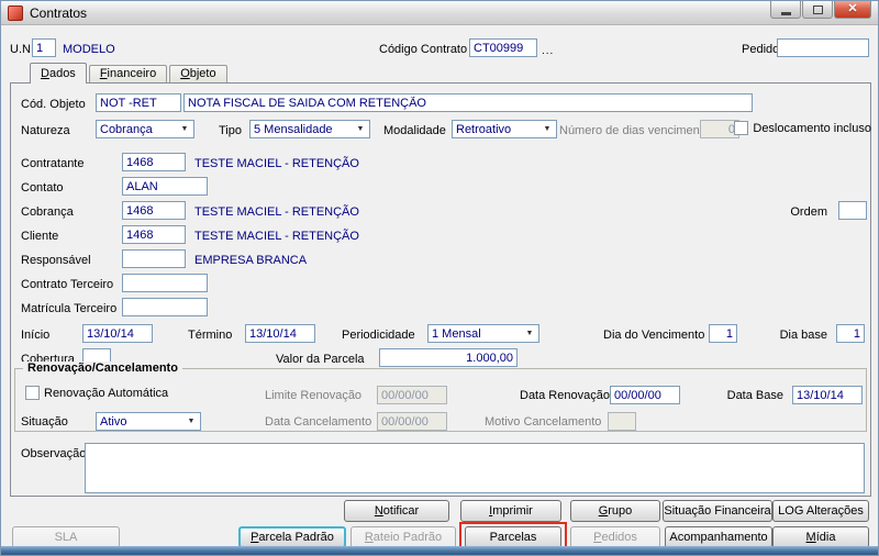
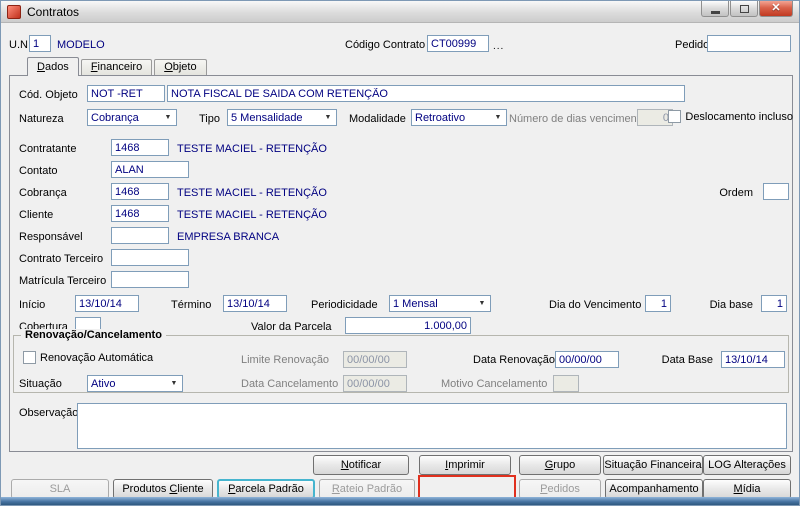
  Contratos
  ✕
  U.N
  1
  MODELO
  Código Contrato
  CT00999
  ...
  Pedid
  Dados
  Financeiro
  Objeto
  Cód. Objeto
  NOT -RET
  NOTA FISCAL DE SAIDA COM RETENÇÃO
  Natureza
  Cobrança
  Tipo
  5 Mensalidade
  Modalidade
  Retroativo
  Número de dias vencimen
  0
  Deslocamento incluso
  Contratante
  1468
  TESTE MACIEL - RETENÇÃO
  Contato
  ALAN
  Cobrança
  1468
  TESTE MACIEL - RETENÇÃO
  Ordem
  Cliente
  1468
  TESTE MACIEL - RETENÇÃO
  Responsável
  EMPRESA BRANCA
  Contrato Terceiro
  Matrícula Terceiro
  Início
  13/10/14
  Término
  13/10/14
  Periodicidade
  1 Mensal
  Dia do Vencimento
  1
  Dia base
  1
  Cobertura
  Valor da Parcela
  1.000,00
  Renovação/Cancelamento
  Renovação Automática
  Limite Renovação
  00/00/00
  Data Renovação
  00/00/00
  Data Base
  13/10/14
  Situação
  Ativo
  Data Cancelamento
  00/00/00
  Motivo Cancelamento
  Observação
  Notificar
  Imprimir
  Grupo
  Situação Financeira
  LOG Alterações
  SLA
+ Produtos Cliente
  Parcela Padrão
  Rateio Padrão
- Parcelas
  Pedidos
  Acompanhamento
  Mídia
